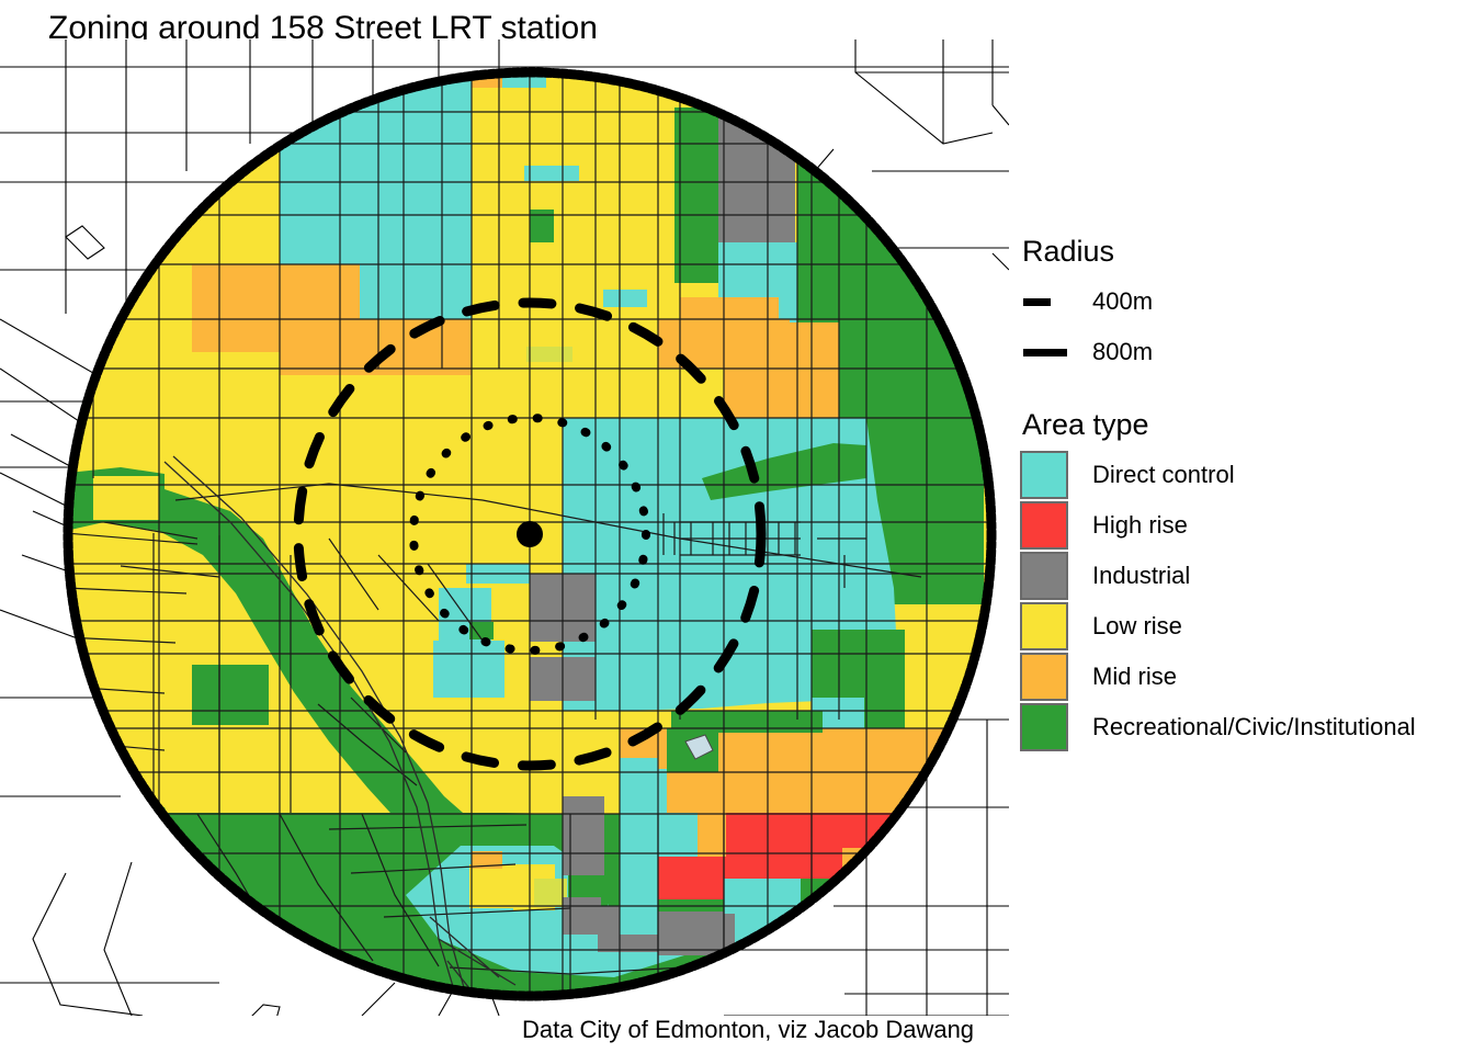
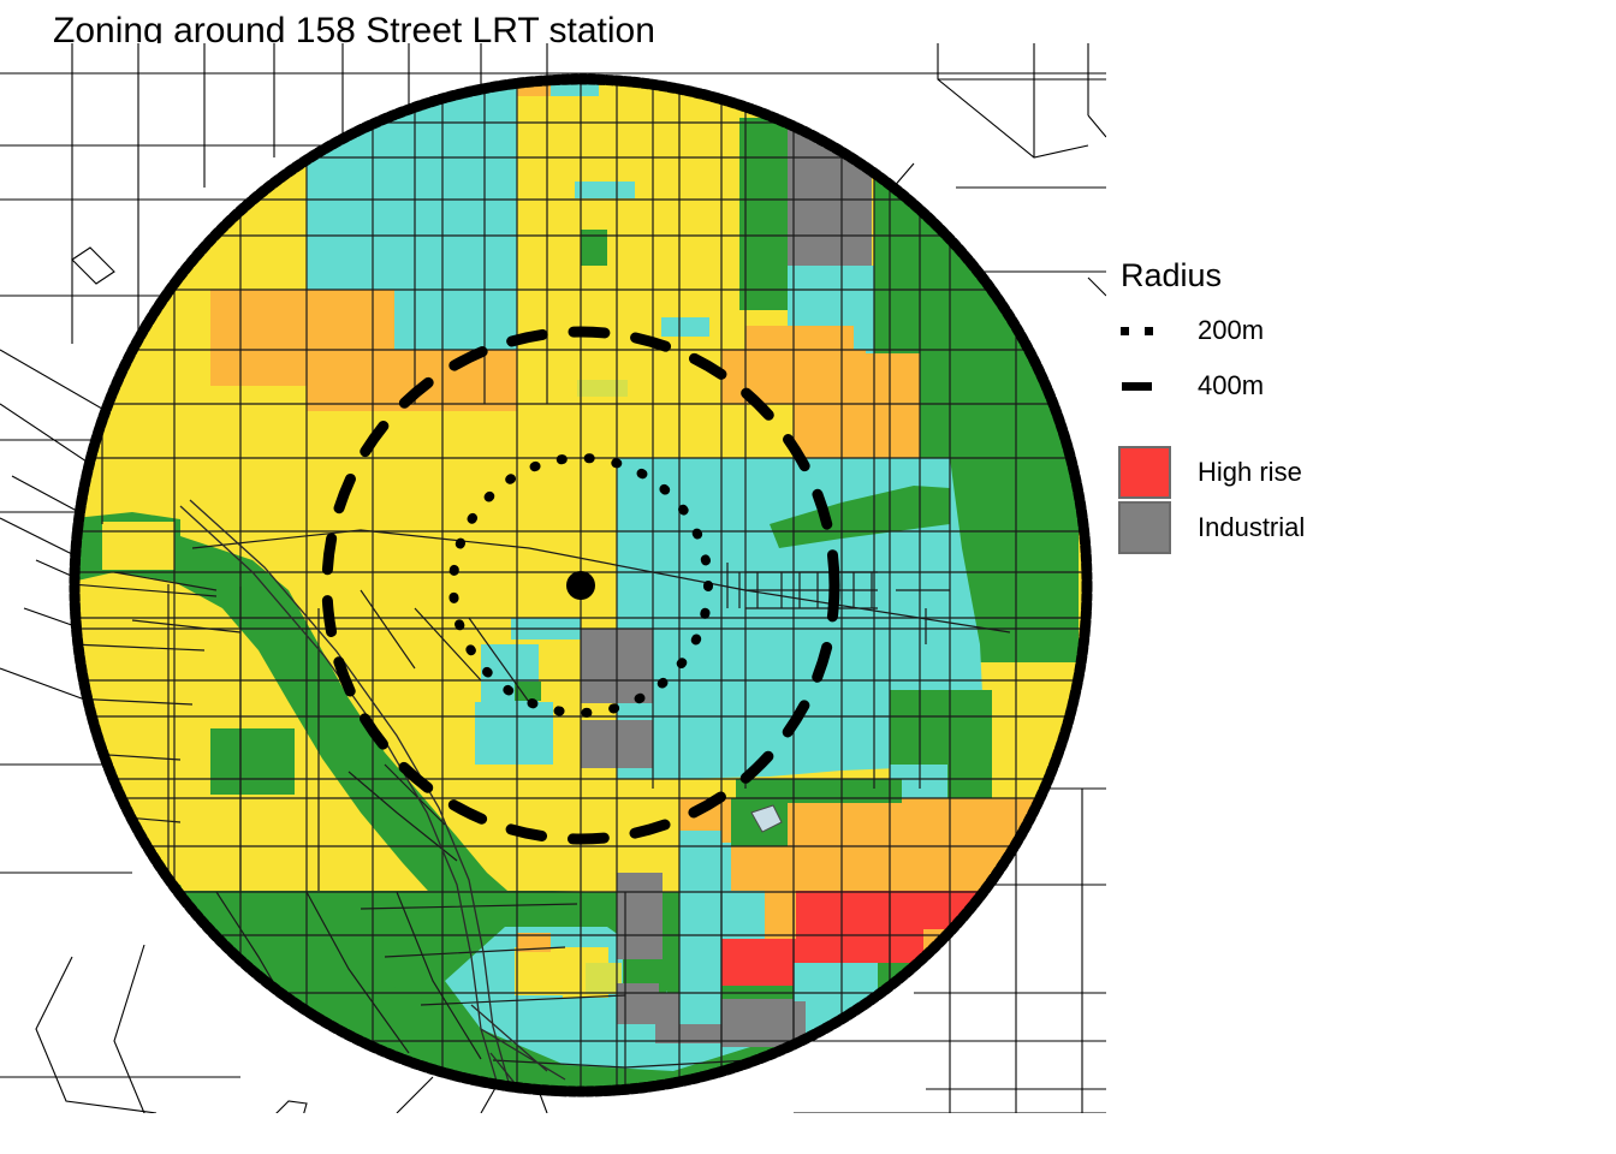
  Zoning around 158 Street LRT station
  Radius
+ 200m
  400m
- 800m
- Area type
- Direct control
  High rise
  Industrial
- Low rise
- Mid rise
- Recreational/Civic/Institutional
- Data City of Edmonton, viz Jacob Dawang
